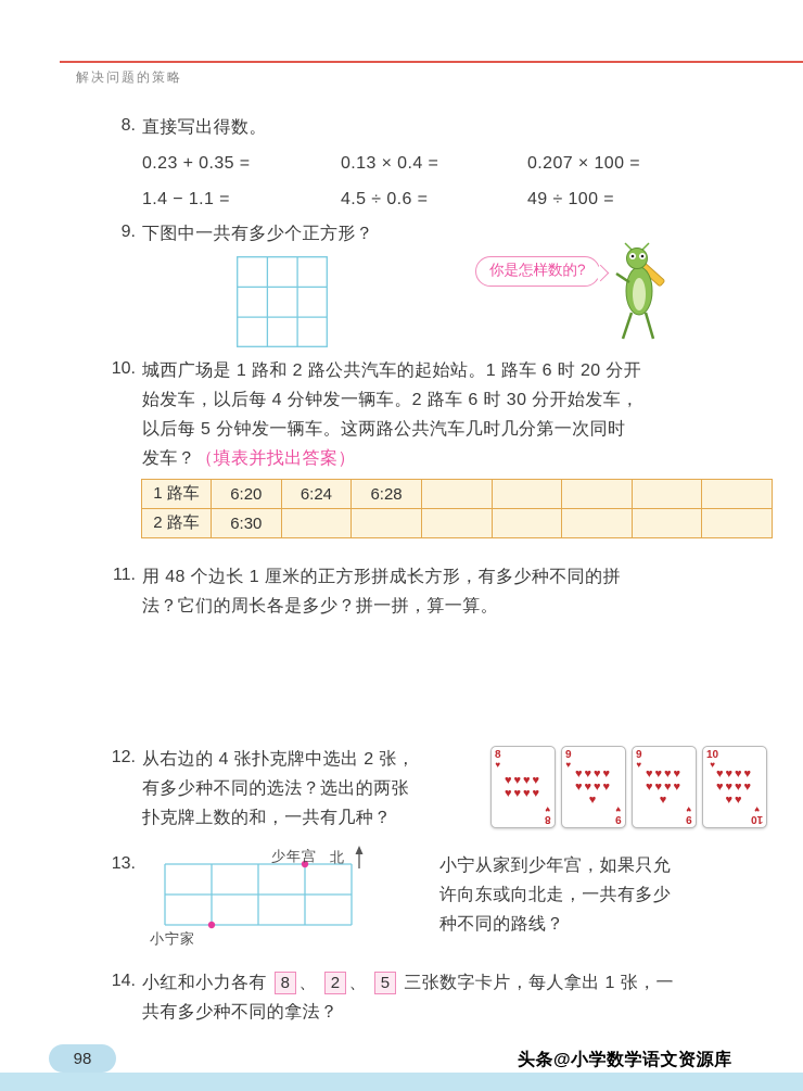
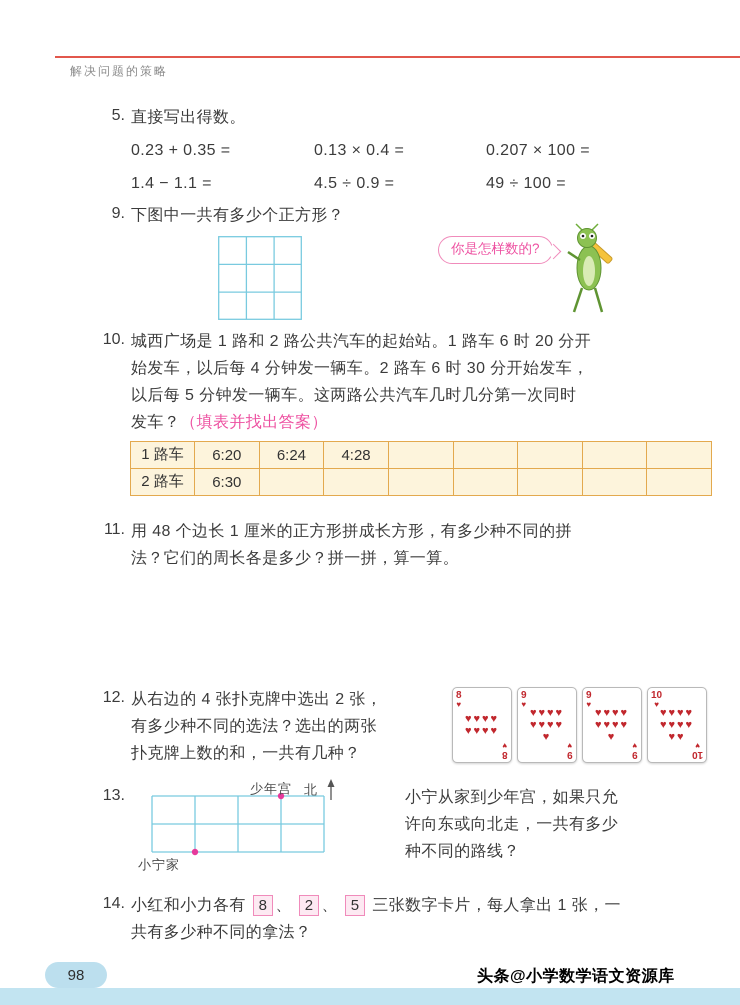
  解决问题的策略
- 8.
+ 5.
  直接写出得数。
  0.23 + 0.35 =
  0.13 × 0.4 =
  0.207 × 100 =
  1.4 − 1.1 =
- 4.5 ÷ 0.6 =
+ 4.5 ÷ 0.9 =
  49 ÷ 100 =
  9.
  下图中一共有多少个正方形？
  你是怎样数的?
  10.
  城西广场是 1 路和 2 路公共汽车的起始站。1 路车 6 时 20 分开
  始发车，以后每 4 分钟发一辆车。2 路车 6 时 30 分开始发车，
  以后每 5 分钟发一辆车。这两路公共汽车几时几分第一次同时
  发车？（填表并找出答案）
- 1 路车	6:20	6:24	6:28
+ 1 路车	6:20	6:24	4:28
  2 路车	6:30
  11.
  用 48 个边长 1 厘米的正方形拼成长方形，有多少种不同的拼
  法？它们的周长各是多少？拼一拼，算一算。
  12.
  从右边的 4 张扑克牌中选出 2 张，
  有多少种不同的选法？选出的两张
  扑克牌上数的和，一共有几种？
  8
  ♥
  ♥♥♥♥♥♥♥♥
  9
  ♥
  ♥♥♥♥♥♥♥♥♥
  9
  ♥
  ♥♥♥♥♥♥♥♥♥
  10
  ♥
  ♥♥♥♥♥♥♥♥♥♥
  13.
  少年宫
  北
  小宁家
  小宁从家到少年宫，如果只允
  许向东或向北走，一共有多少
  种不同的路线？
  14.
  小红和小力各有 8 、 2 、 5 三张数字卡片，每人拿出 1 张，一
  共有多少种不同的拿法？
  98
  头条@小学数学语文资源库
